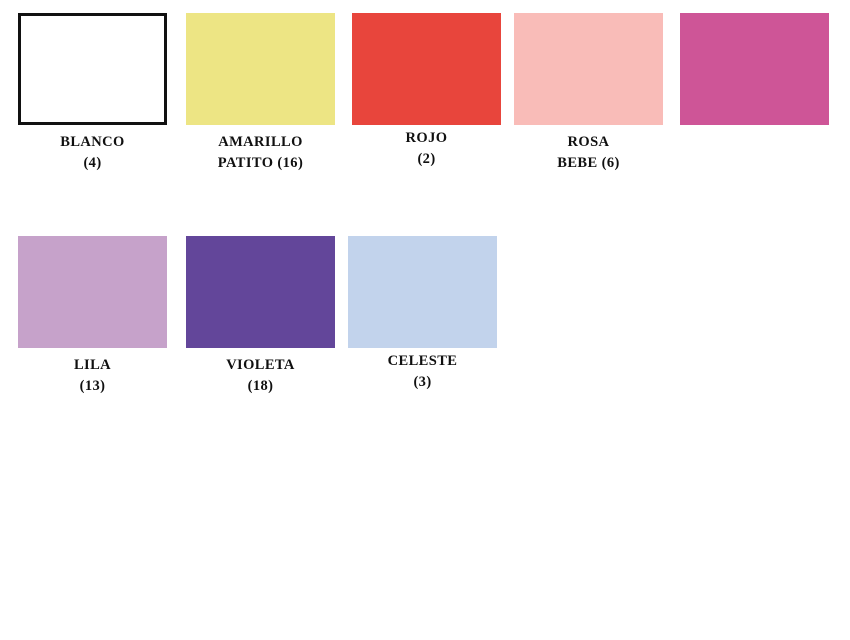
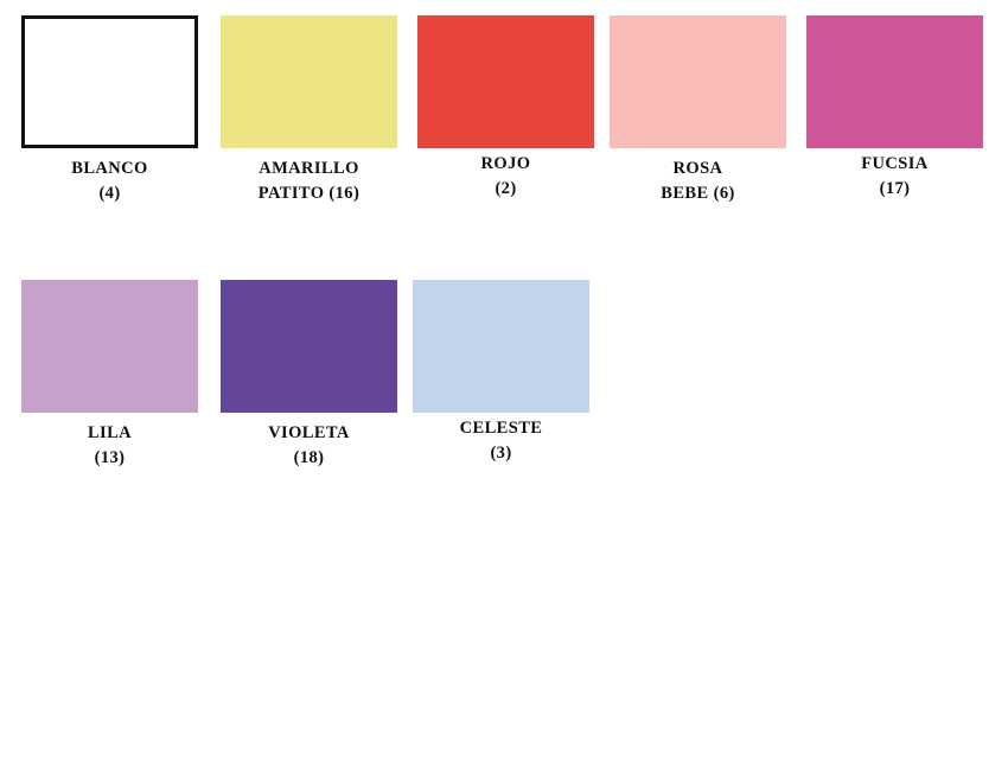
  BLANCO
  (4)
  AMARILLO
  PATITO (16)
  ROJO
  (2)
  ROSA
  BEBE (6)
+ FUCSIA
+ (17)
  LILA
  (13)
  VIOLETA
  (18)
  CELESTE
  (3)
